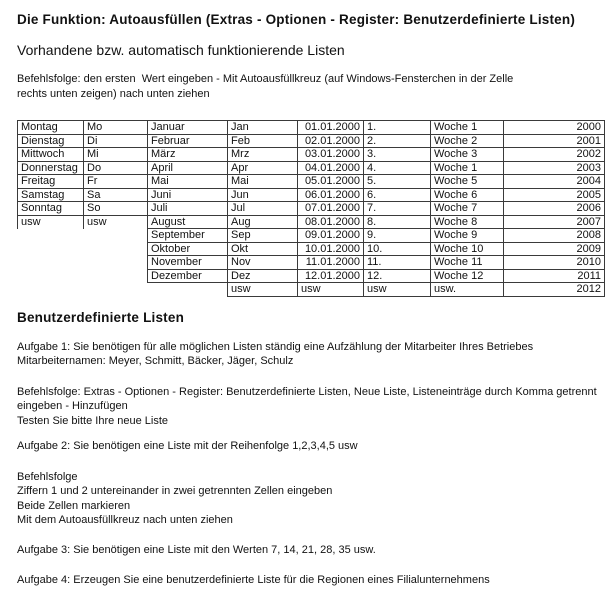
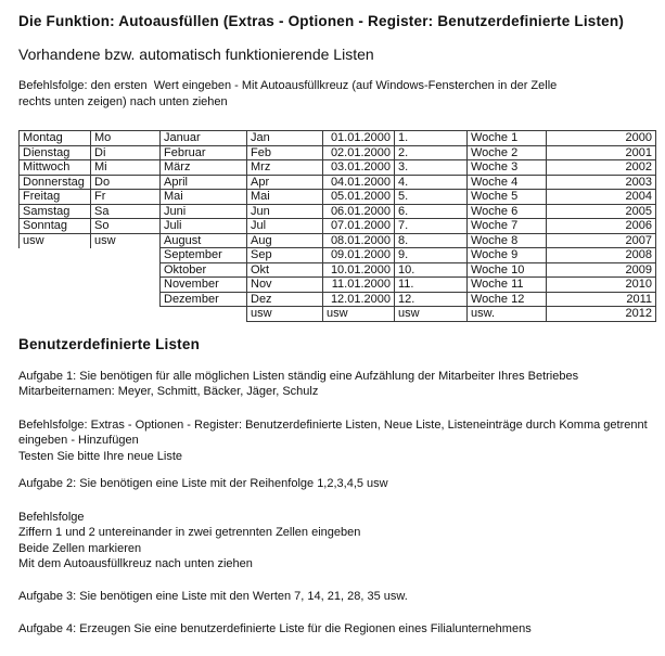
  Die Funktion: Autoausfüllen (Extras - Optionen - Register: Benutzerdefinierte Listen)
  Vorhandene bzw. automatisch funktionierende Listen
  Befehlsfolge: den ersten Wert eingeben - Mit Autoausfüllkreuz (auf Windows-Fensterchen in der Zelle
  rechts unten zeigen) nach unten ziehen
  Montag	Mo	Januar	Jan	01.01.2000	1.	Woche 1	2000
  Dienstag	Di	Februar	Feb	02.01.2000	2.	Woche 2	2001
  Mittwoch	Mi	März	Mrz	03.01.2000	3.	Woche 3	2002
- Donnerstag	Do	April	Apr	04.01.2000	4.	Woche 1	2003
+ Donnerstag	Do	April	Apr	04.01.2000	4.	Woche 4	2003
  Freitag	Fr	Mai	Mai	05.01.2000	5.	Woche 5	2004
  Samstag	Sa	Juni	Jun	06.01.2000	6.	Woche 6	2005
  Sonntag	So	Juli	Jul	07.01.2000	7.	Woche 7	2006
  usw	usw	August	Aug	08.01.2000	8.	Woche 8	2007
  		September	Sep	09.01.2000	9.	Woche 9	2008
  		Oktober	Okt	10.01.2000	10.	Woche 10	2009
  		November	Nov	11.01.2000	11.	Woche 11	2010
  		Dezember	Dez	12.01.2000	12.	Woche 12	2011
  			usw	usw	usw	usw.	2012
  Benutzerdefinierte Listen
  Aufgabe 1: Sie benötigen für alle möglichen Listen ständig eine Aufzählung der Mitarbeiter Ihres Betriebes
  Mitarbeiternamen: Meyer, Schmitt, Bäcker, Jäger, Schulz
  Befehlsfolge: Extras - Optionen - Register: Benutzerdefinierte Listen, Neue Liste, Listeneinträge durch Komma getrennt
  eingeben - Hinzufügen
  Testen Sie bitte Ihre neue Liste
  Aufgabe 2: Sie benötigen eine Liste mit der Reihenfolge 1,2,3,4,5 usw
  Befehlsfolge
  Ziffern 1 und 2 untereinander in zwei getrennten Zellen eingeben
  Beide Zellen markieren
  Mit dem Autoausfüllkreuz nach unten ziehen
  Aufgabe 3: Sie benötigen eine Liste mit den Werten 7, 14, 21, 28, 35 usw.
  Aufgabe 4: Erzeugen Sie eine benutzerdefinierte Liste für die Regionen eines Filialunternehmens
